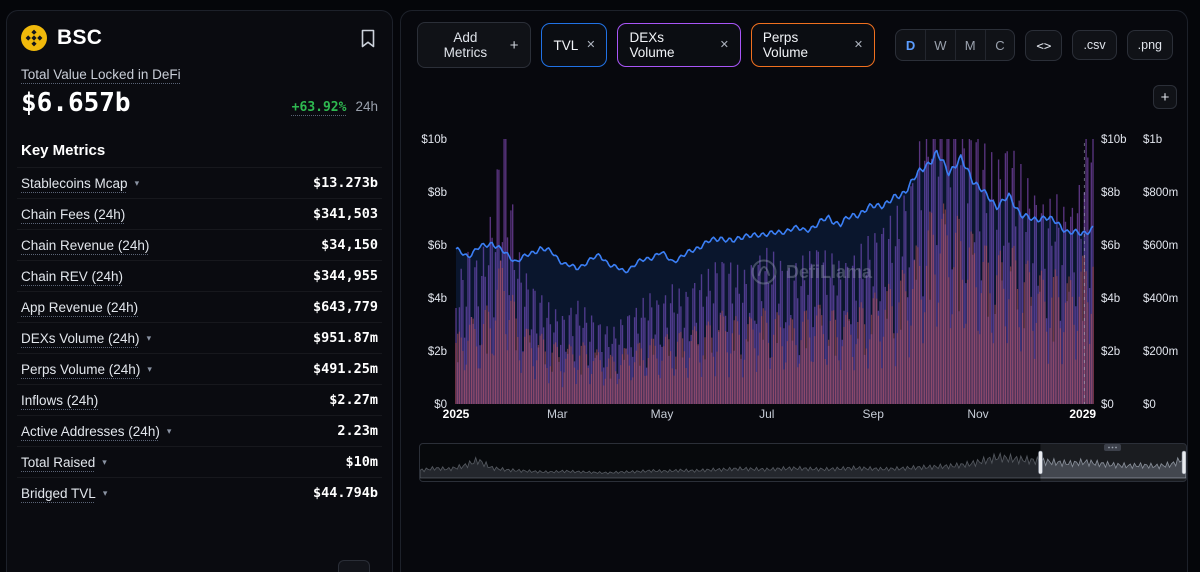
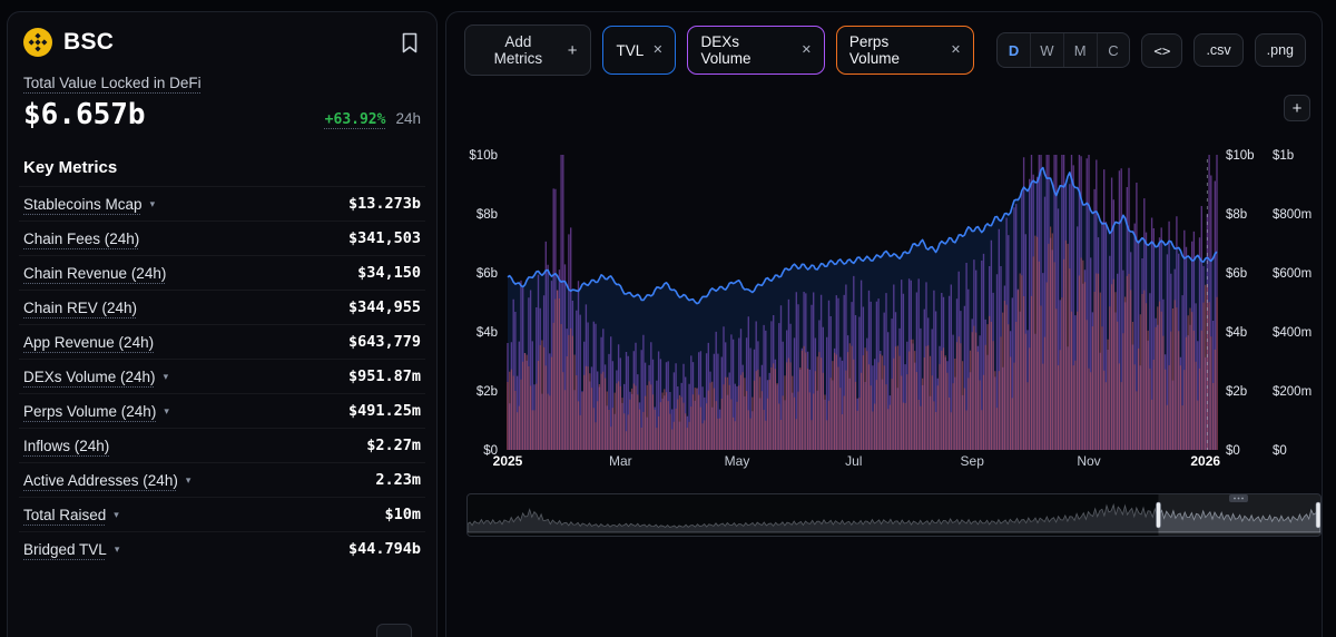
  BSC
  Total Value Locked in DeFi
  $6.657b
  +63.92%
  24h
  Key Metrics
  Stablecoins Mcap
  ▾
  $13.273b
  Chain Fees (24h)
  $341,503
  Chain Revenue (24h)
  $34,150
  Chain REV (24h)
  $344,955
  App Revenue (24h)
  $643,779
  DEXs Volume (24h)
  ▾
  $951.87m
  Perps Volume (24h)
  ▾
  $491.25m
  Inflows (24h)
  $2.27m
  Active Addresses (24h)
  ▾
  2.23m
  Total Raised
  ▾
  $10m
  Bridged TVL
  ▾
  $44.794b
  Add Metrics
  +
  TVL
  ✕
  DEXs Volume
  ✕
  Perps Volume
  ✕
  D
  W
  M
  C
  <>
  .csv
  .png
  $0
  $0
  $0
  $2b
  $2b
  $200m
  $4b
  $4b
  $400m
  $6b
  $6b
  $600m
  $8b
  $8b
  $800m
  $10b
  $10b
  $1b
  2025
  Mar
  May
  Jul
  Sep
  Nov
- 2029
+ 2026
- DefiLlama
  +
